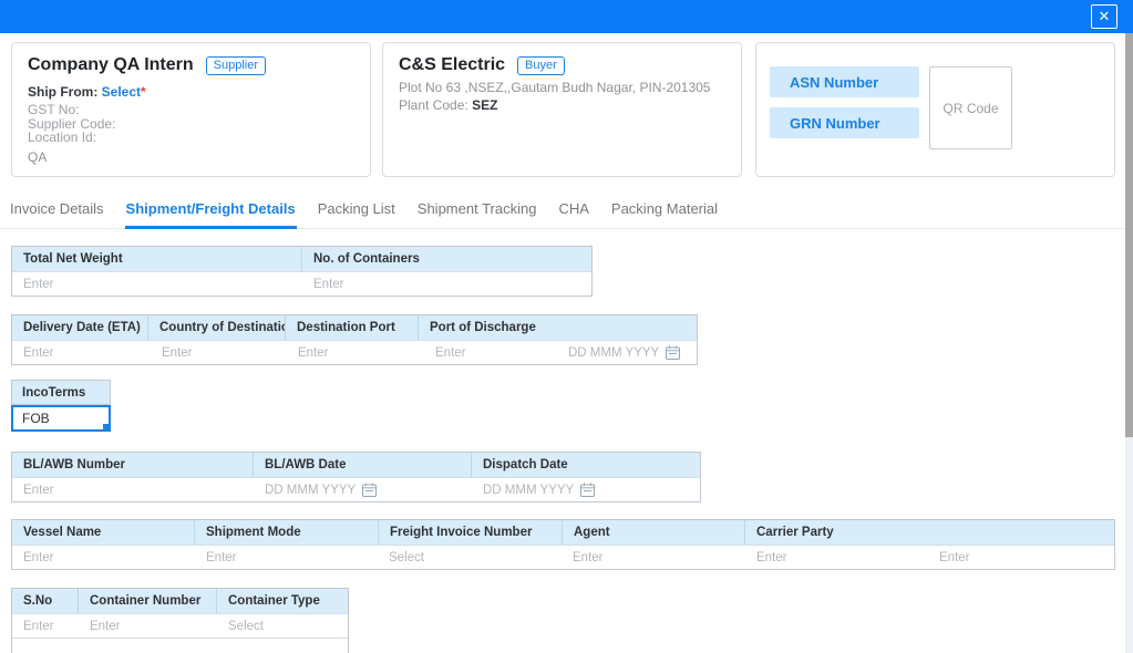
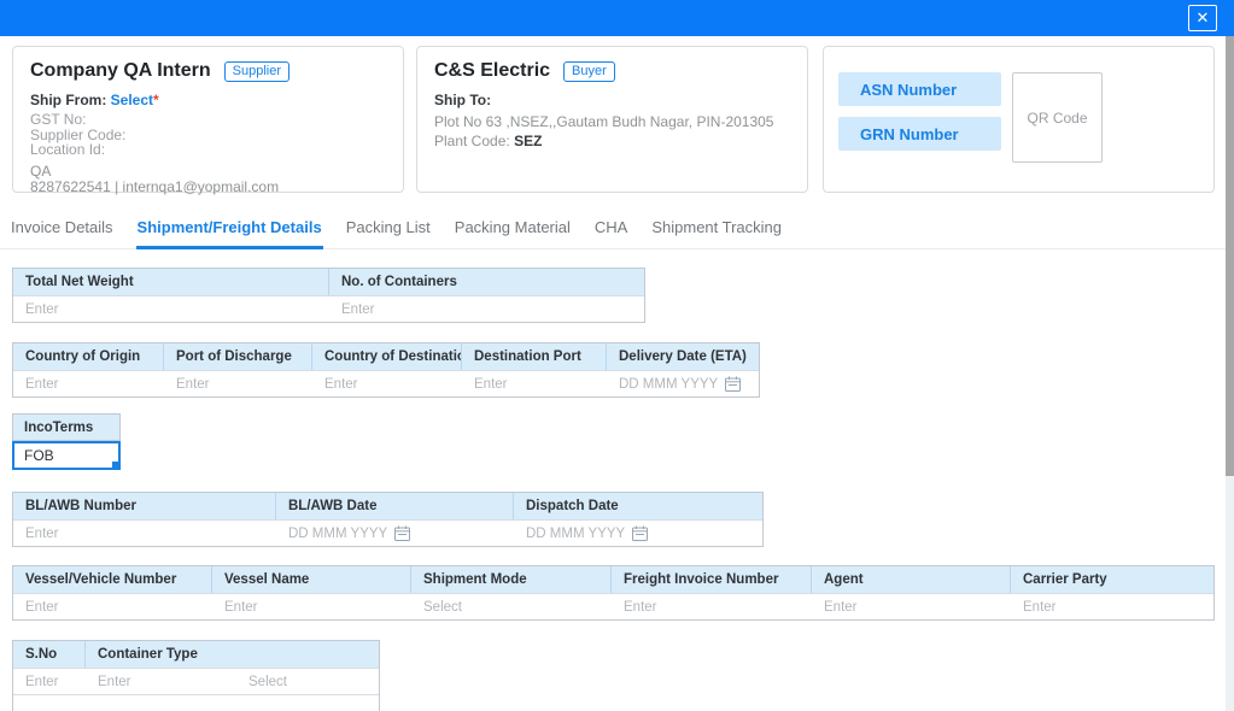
  ✕
  Company QA Intern
  Supplier
  Ship From: Select*
  GST No:
  Supplier Code:
  Location Id:
  QA
+ 8287622541 | internqa1@yopmail.com
  C&S Electric
  Buyer
+ Ship To:
  Plot No 63 ,NSEZ,,Gautam Budh Nagar, PIN-201305
  Plant Code: SEZ
  ASN Number
  GRN Number
  QR Code
  Invoice Details
  Shipment/Freight Details
  Packing List
- Shipment Tracking
+ Packing Material
  CHA
- Packing Material
+ Shipment Tracking
  Total Net Weight
  No. of Containers
  Enter
  Enter
+ Country of Origin
- Delivery Date (ETA)
+ Port of Discharge
  Country of Destinatio
  Destination Port
- Port of Discharge
+ Delivery Date (ETA)
  Enter
  Enter
  Enter
  Enter
  DD MMM YYYY
  IncoTerms
  FOB
  BL/AWB Number
  BL/AWB Date
  Dispatch Date
  Enter
  DD MMM YYYY
  DD MMM YYYY
+ Vessel/Vehicle Number
  Vessel Name
  Shipment Mode
  Freight Invoice Number
  Agent
  Carrier Party
  Enter
  Enter
  Select
  Enter
  Enter
  Enter
  S.No
- Container Number
  Container Type
  Enter
  Enter
  Select
